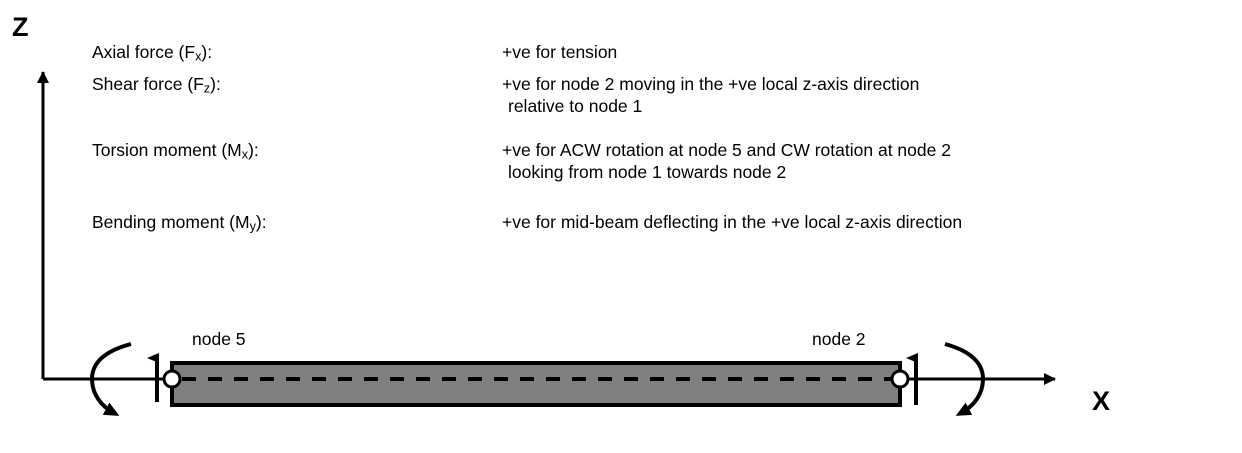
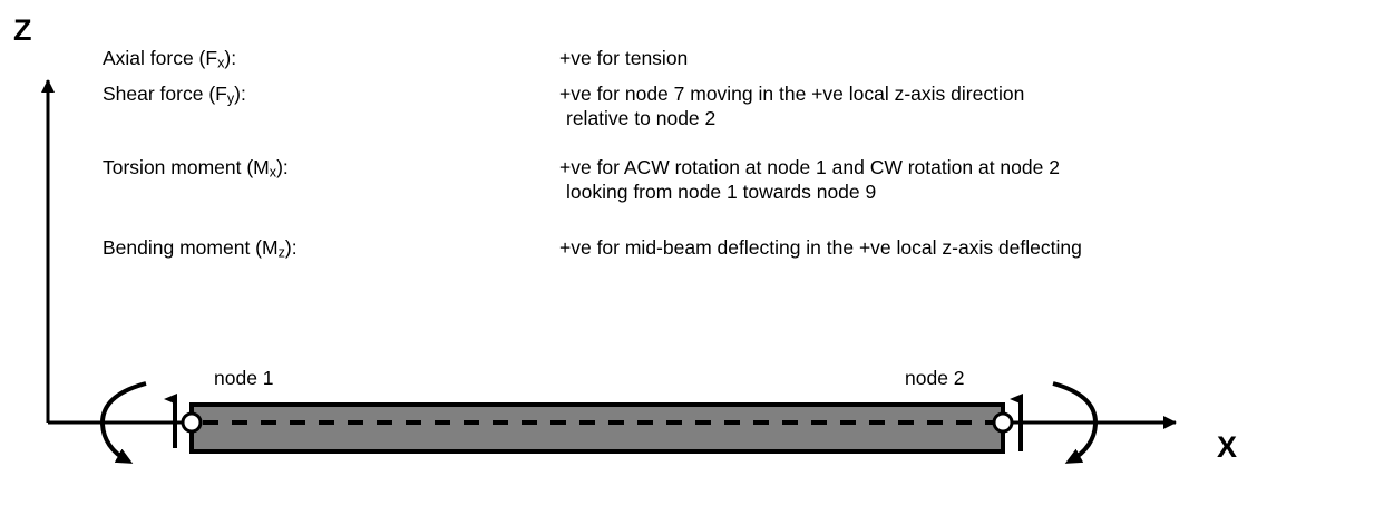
  Z
  X
  Axial force (Fx):
  +ve for tension
- Shear force (Fz):
+ Shear force (Fy):
- +ve for node 2 moving in the +ve local z-axis direction
+ +ve for node 7 moving in the +ve local z-axis direction
- relative to node 1
+ relative to node 2
  Torsion moment (Mx):
- +ve for ACW rotation at node 5 and CW rotation at node 2
+ +ve for ACW rotation at node 1 and CW rotation at node 2
- looking from node 1 towards node 2
+ looking from node 1 towards node 9
- Bending moment (My):
+ Bending moment (Mz):
- +ve for mid-beam deflecting in the +ve local z-axis direction
+ +ve for mid-beam deflecting in the +ve local z-axis deflecting
- node 5
+ node 1
  node 2
